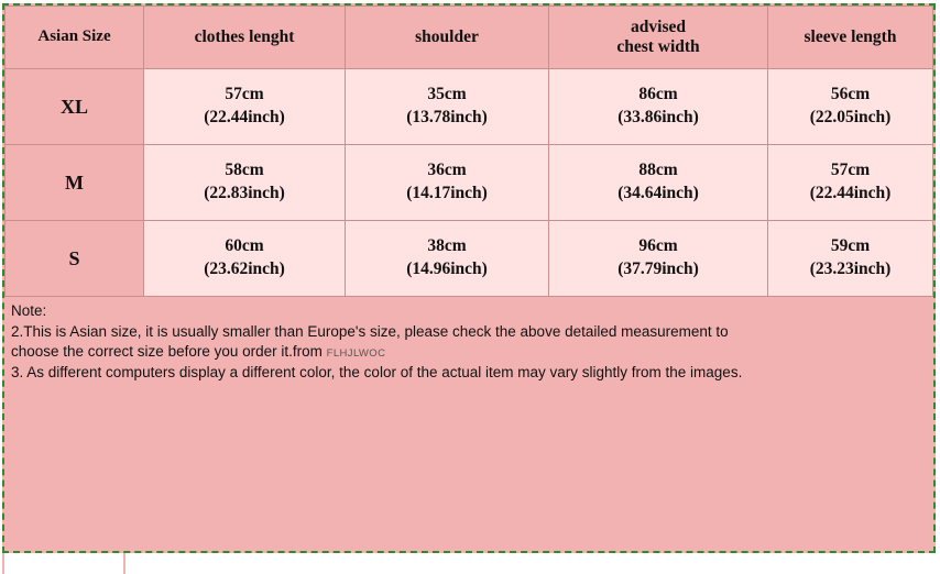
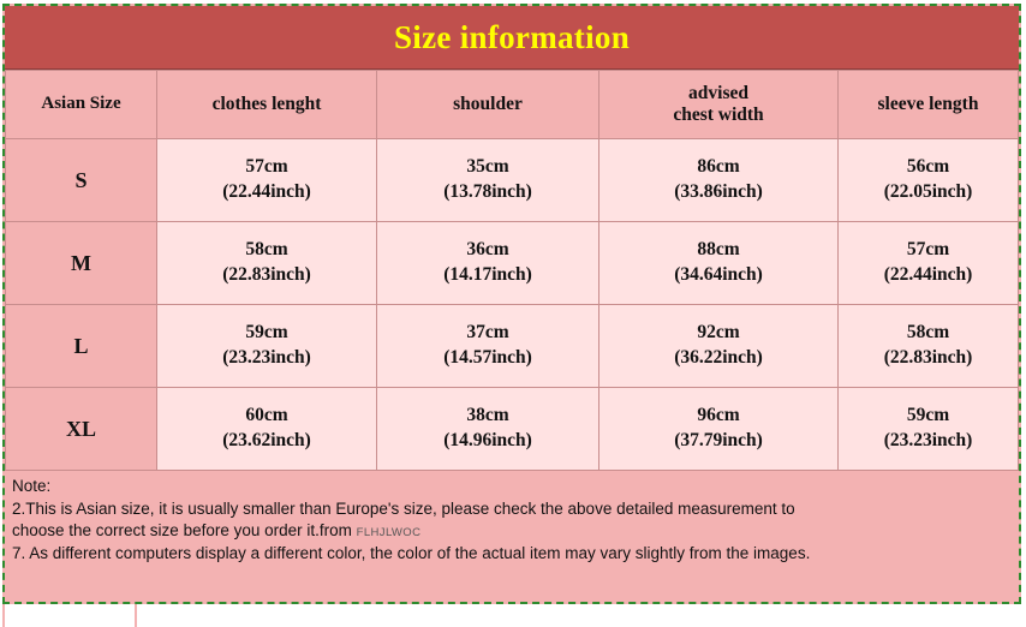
+ Size information
  Asian Size	clothes lenght	shoulder	advised chest width	sleeve length
- XL	57cm (22.44inch)	35cm (13.78inch)	86cm (33.86inch)	56cm (22.05inch)
+ S	57cm (22.44inch)	35cm (13.78inch)	86cm (33.86inch)	56cm (22.05inch)
  M	58cm (22.83inch)	36cm (14.17inch)	88cm (34.64inch)	57cm (22.44inch)
+ L	59cm (23.23inch)	37cm (14.57inch)	92cm (36.22inch)	58cm (22.83inch)
- S	60cm (23.62inch)	38cm (14.96inch)	96cm (37.79inch)	59cm (23.23inch)
+ XL	60cm (23.62inch)	38cm (14.96inch)	96cm (37.79inch)	59cm (23.23inch)
  Note:
  2.This is Asian size, it is usually smaller than Europe's size, please check the above detailed measurement to
  choose the correct size before you order it.from FLHJLWOC
- 3. As different computers display a different color, the color of the actual item may vary slightly from the images.
+ 7. As different computers display a different color, the color of the actual item may vary slightly from the images.
